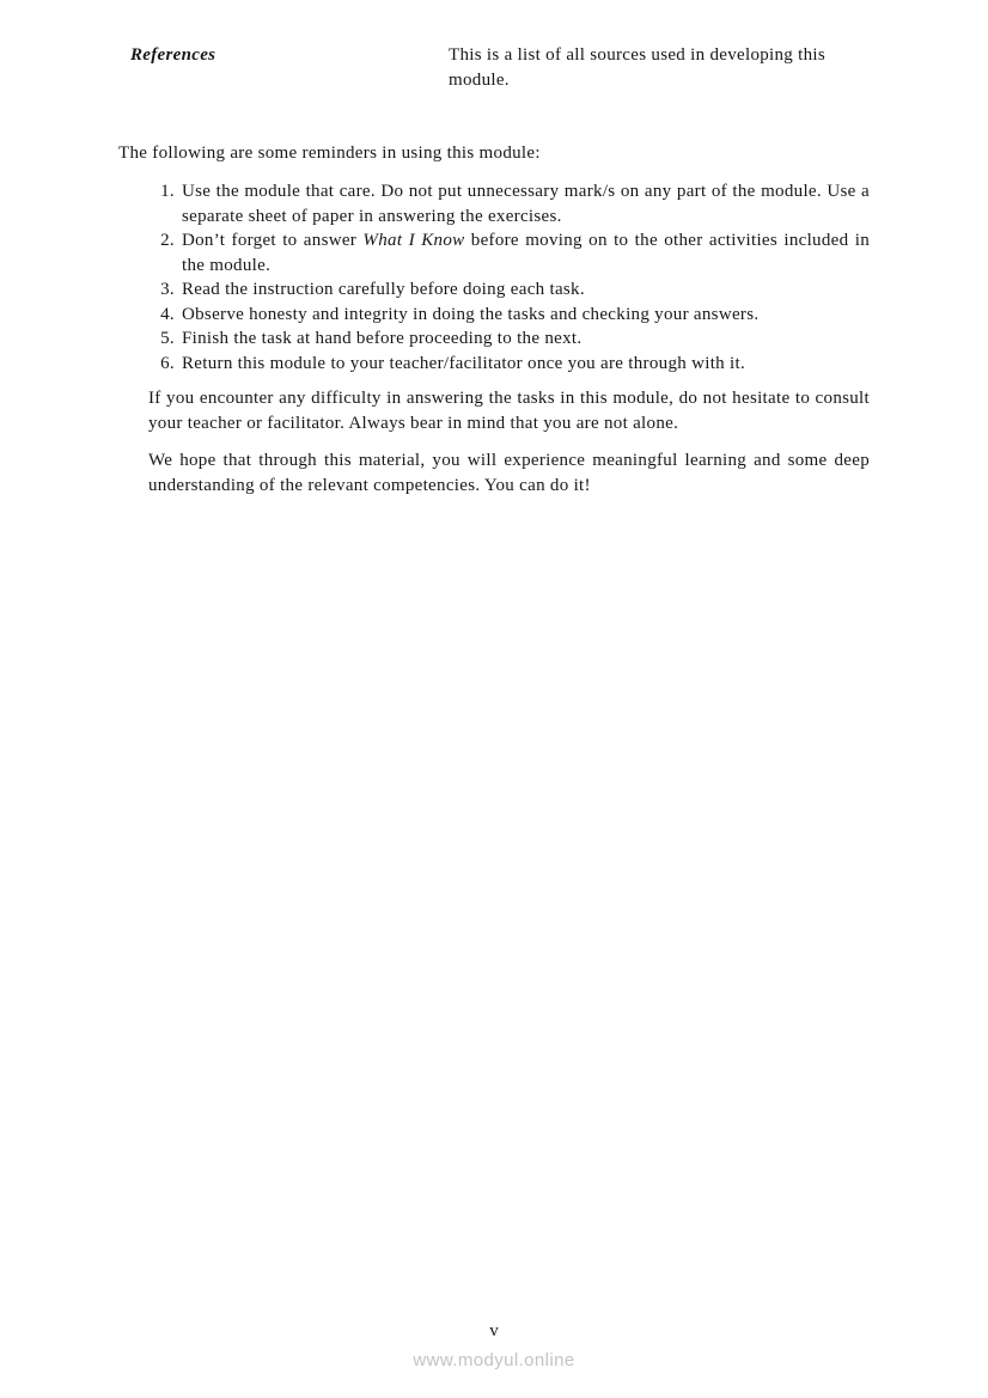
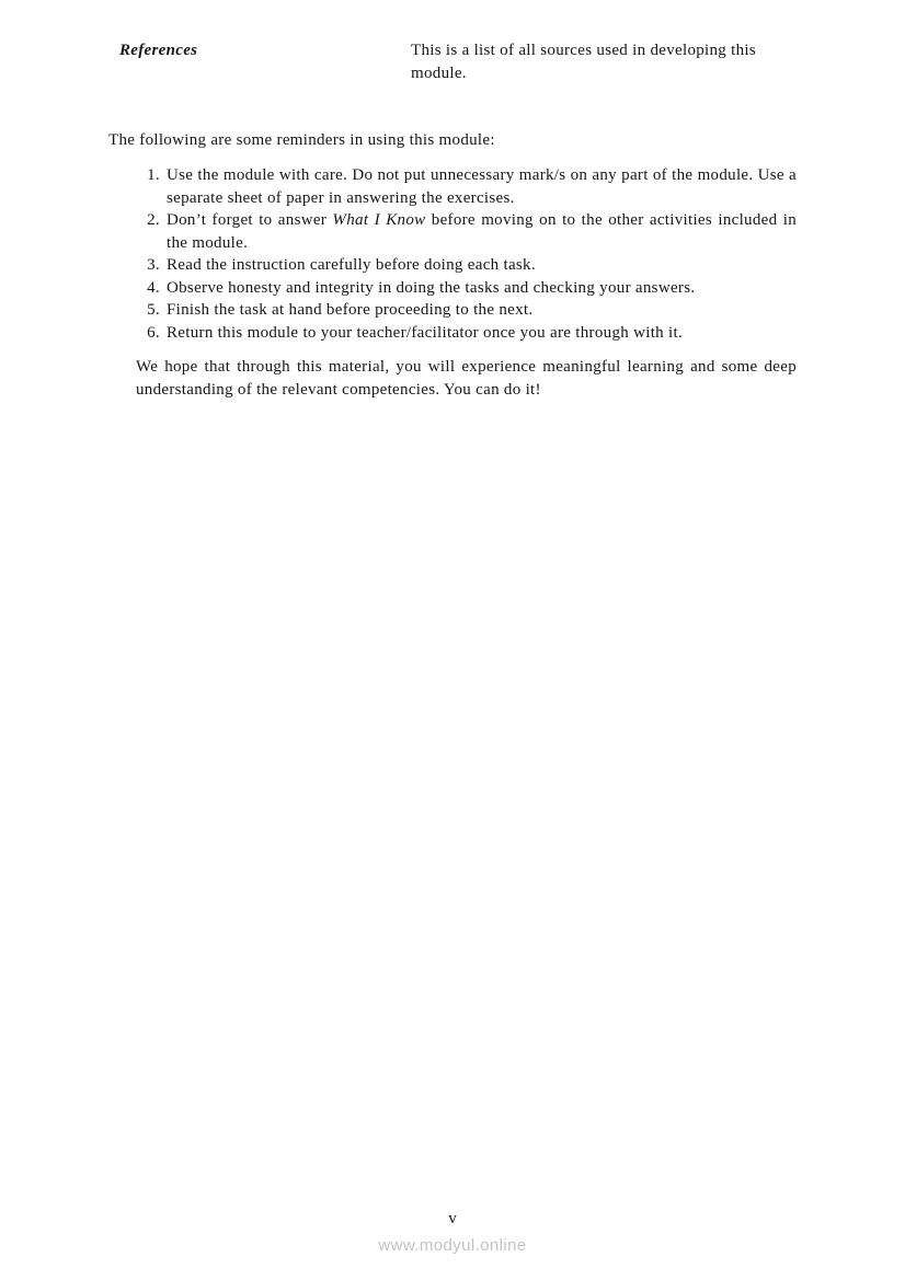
  References
  This is a list of all sources used in developing this module.
  The following are some reminders in using this module:
- Use the module that care. Do not put unnecessary mark/s on any part of the module. Use a separate sheet of paper in answering the exercises.
+ Use the module with care. Do not put unnecessary mark/s on any part of the module. Use a separate sheet of paper in answering the exercises.
  Don’t forget to answer What I Know before moving on to the other activities included in the module.
  Read the instruction carefully before doing each task.
  Observe honesty and integrity in doing the tasks and checking your answers.
  Finish the task at hand before proceeding to the next.
  Return this module to your teacher/facilitator once you are through with it.
- If you encounter any difficulty in answering the tasks in this module, do not hesitate to consult your teacher or facilitator. Always bear in mind that you are not alone.
  We hope that through this material, you will experience meaningful learning and some deep understanding of the relevant competencies. You can do it!
  v
  www.modyul.online
